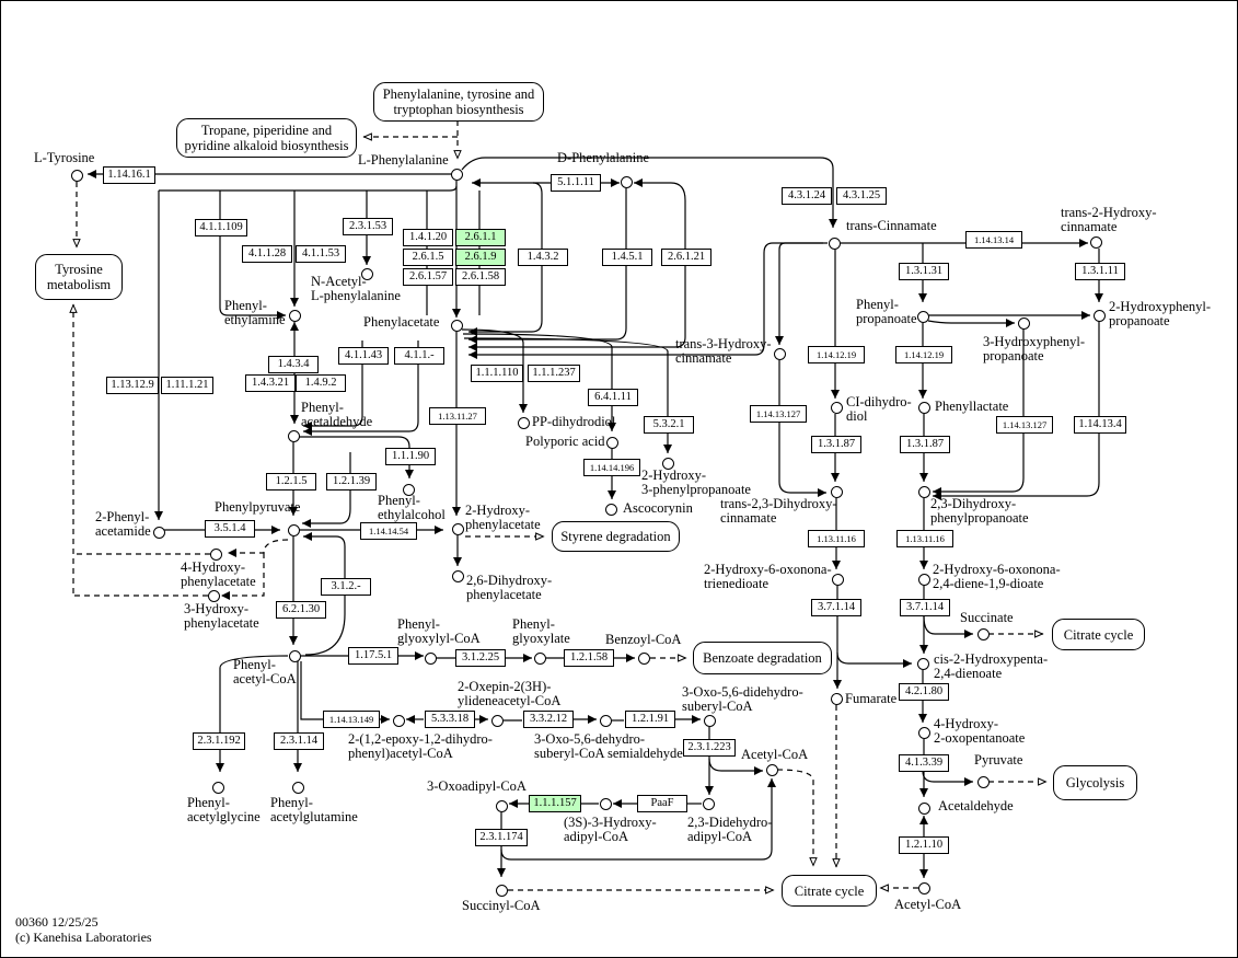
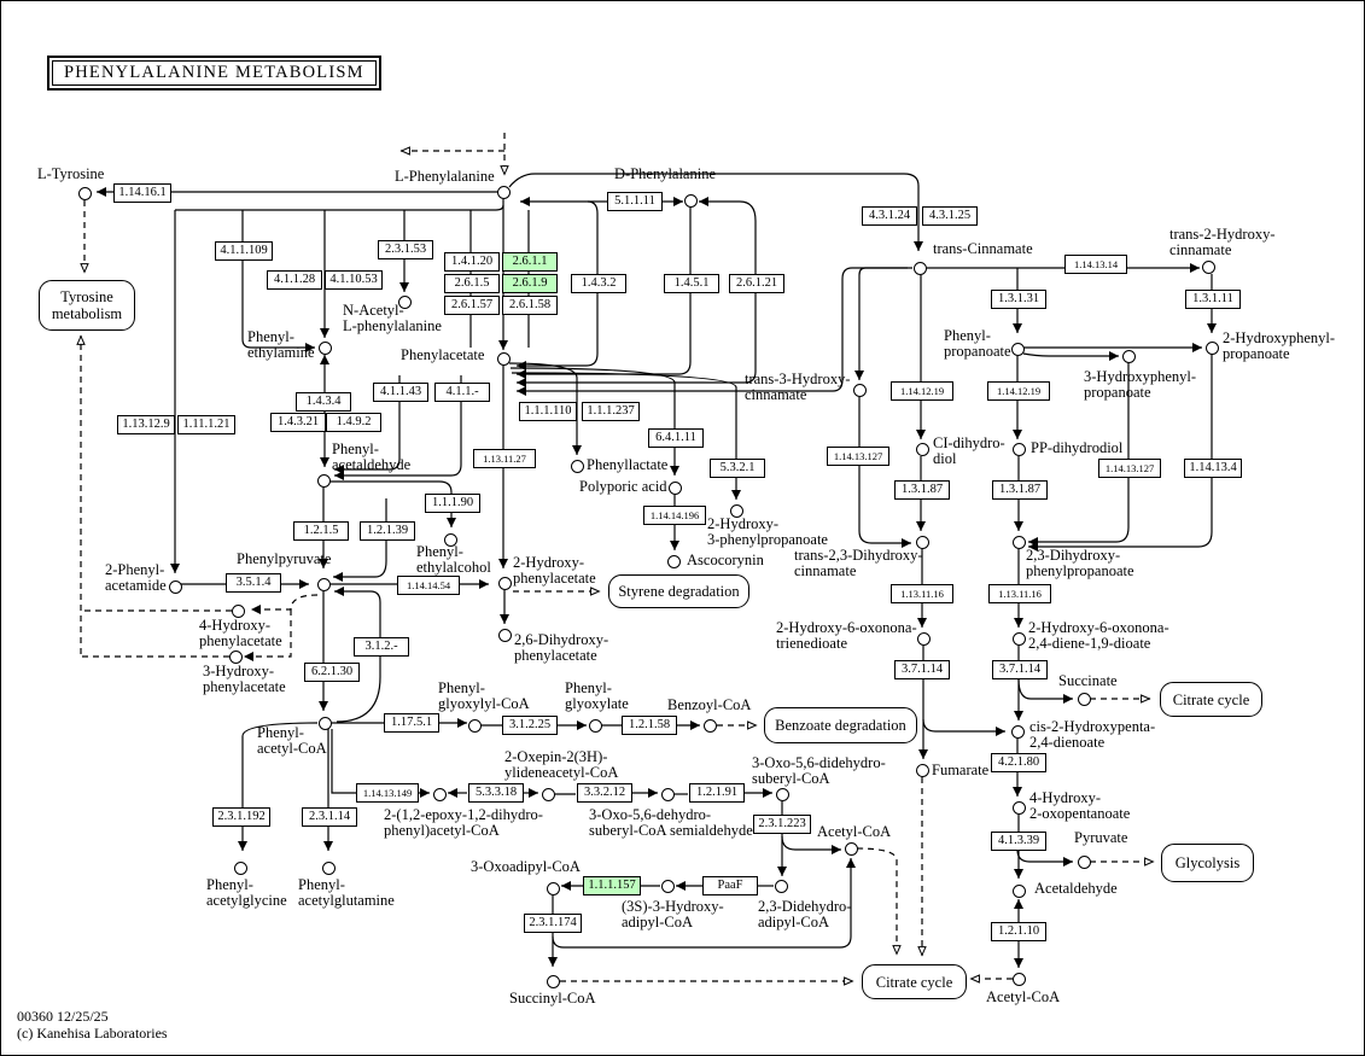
+ PHENYLALANINE METABOLISM
  00360 12/25/25
  (c) Kanehisa Laboratories
  1.14.16.1
  4.1.1.109
  2.3.1.53
  1.4.1.20
  2.6.1.1
  4.1.1.28
- 4.1.1.53
+ 4.1.10.53
  2.6.1.5
  2.6.1.9
  2.6.1.57
  2.6.1.58
  5.1.1.11
  1.4.3.2
  1.4.5.1
  2.6.1.21
  4.3.1.24
  4.3.1.25
  1.14.13.14
  1.3.1.31
  1.3.1.11
  1.13.12.9
  1.11.1.21
  1.4.3.4
  4.1.1.43
  4.1.1.-
  1.4.3.21
  1.4.9.2
  1.13.11.27
  1.1.1.110
  1.1.1.237
  6.4.1.11
  5.3.2.1
  1.14.14.196
  1.1.1.90
  1.14.12.19
  1.14.12.19
  1.14.13.127
  1.14.13.127
  1.14.13.4
  1.3.1.87
  1.3.1.87
  1.2.1.5
  1.2.1.39
  3.5.1.4
  1.14.14.54
  3.1.2.-
  6.2.1.30
  1.13.11.16
  1.13.11.16
  3.7.1.14
  3.7.1.14
  1.17.5.1
  3.1.2.25
  1.2.1.58
  1.14.13.149
  5.3.3.18
  3.3.2.12
  1.2.1.91
  2.3.1.223
  2.3.1.192
  2.3.1.14
  1.1.1.157
  PaaF
  2.3.1.174
  4.2.1.80
  4.1.3.39
  1.2.1.10
  L-Tyrosine
  L-Phenylalanine
  D-Phenylalanine
  N-Acetyl-
  L-phenylalanine
  Phenyl-
  ethylamine
  Phenylacetate
  trans-Cinnamate
  trans-2-Hydroxy-
  cinnamate
  Phenyl-
  propanoate
  3-Hydroxyphenyl-
  propanoate
  2-Hydroxyphenyl-
  propanoate
  trans-3-Hydroxy-
  cinnamate
  CI-dihydro-
  diol
- Phenyllactate
+ PP-dihydrodiol
  Phenyl-
  acetaldehyde
- PP-dihydrodiol
+ Phenyllactate
  Polyporic acid
  2-Hydroxy-
  3-phenylpropanoate
  Ascocorynin
  Phenyl-
  ethylalcohol
  Phenylpyruvate
  2-Phenyl-
  acetamide
  2-Hydroxy-
  phenylacetate
  2,6-Dihydroxy-
  phenylacetate
  4-Hydroxy-
  phenylacetate
  3-Hydroxy-
  phenylacetate
  trans-2,3-Dihydroxy-
  cinnamate
  2,3-Dihydroxy-
  phenylpropanoate
  2-Hydroxy-6-oxonona-
  trienedioate
  2-Hydroxy-6-oxonona-
  2,4-diene-1,9-dioate
  Succinate
  cis-2-Hydroxypenta-
  2,4-dienoate
  Fumarate
  Phenyl-
  acetyl-CoA
  Phenyl-
  glyoxylyl-CoA
  Phenyl-
  glyoxylate
  Benzoyl-CoA
  2-Oxepin-2(3H)-
  ylideneacetyl-CoA
  3-Oxo-5,6-didehydro-
  suberyl-CoA
  2-(1,2-epoxy-1,2-dihydro-
  phenyl)acetyl-CoA
  3-Oxo-5,6-dehydro-
  suberyl-CoA semialdehyde
  Acetyl-CoA
  3-Oxoadipyl-CoA
  (3S)-3-Hydroxy-
  adipyl-CoA
  2,3-Didehydro-
  adipyl-CoA
  Succinyl-CoA
  Acetyl-CoA
  4-Hydroxy-
  2-oxopentanoate
  Pyruvate
  Acetaldehyde
  Phenyl-
  acetylglycine
  Phenyl-
  acetylglutamine
- Phenylalanine, tyrosine and
- tryptophan biosynthesis
- Tropane, piperidine and
- pyridine alkaloid biosynthesis
  Tyrosine
  metabolism
  Styrene degradation
  Benzoate degradation
  Citrate cycle
  Glycolysis
  Citrate cycle
